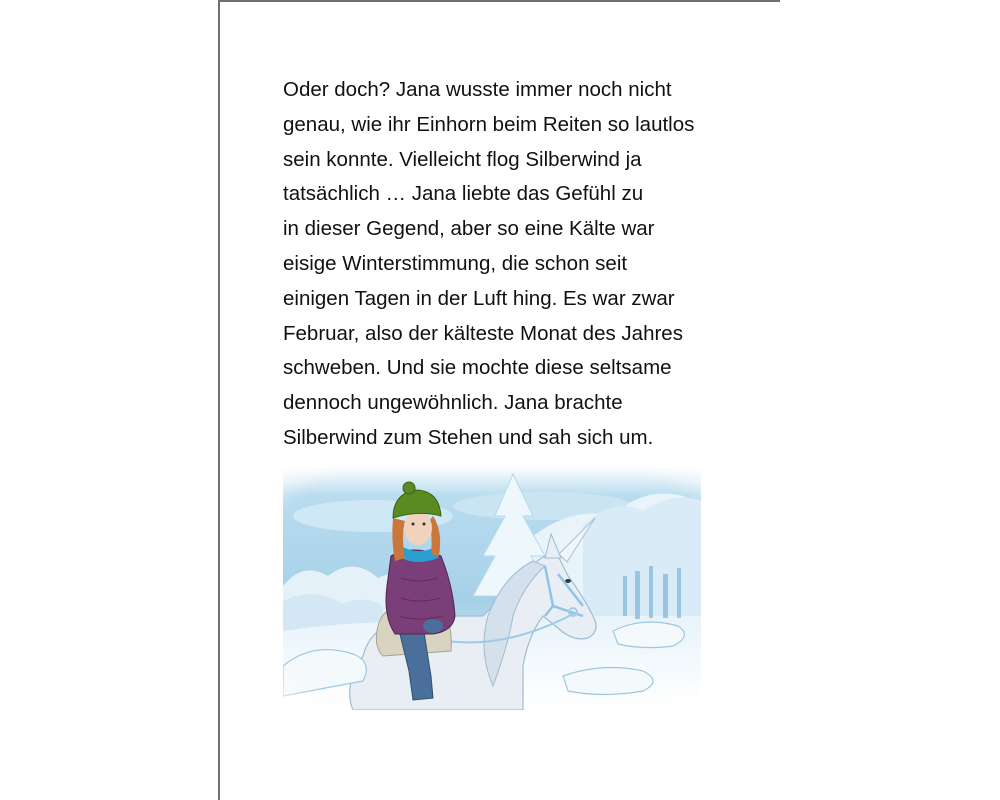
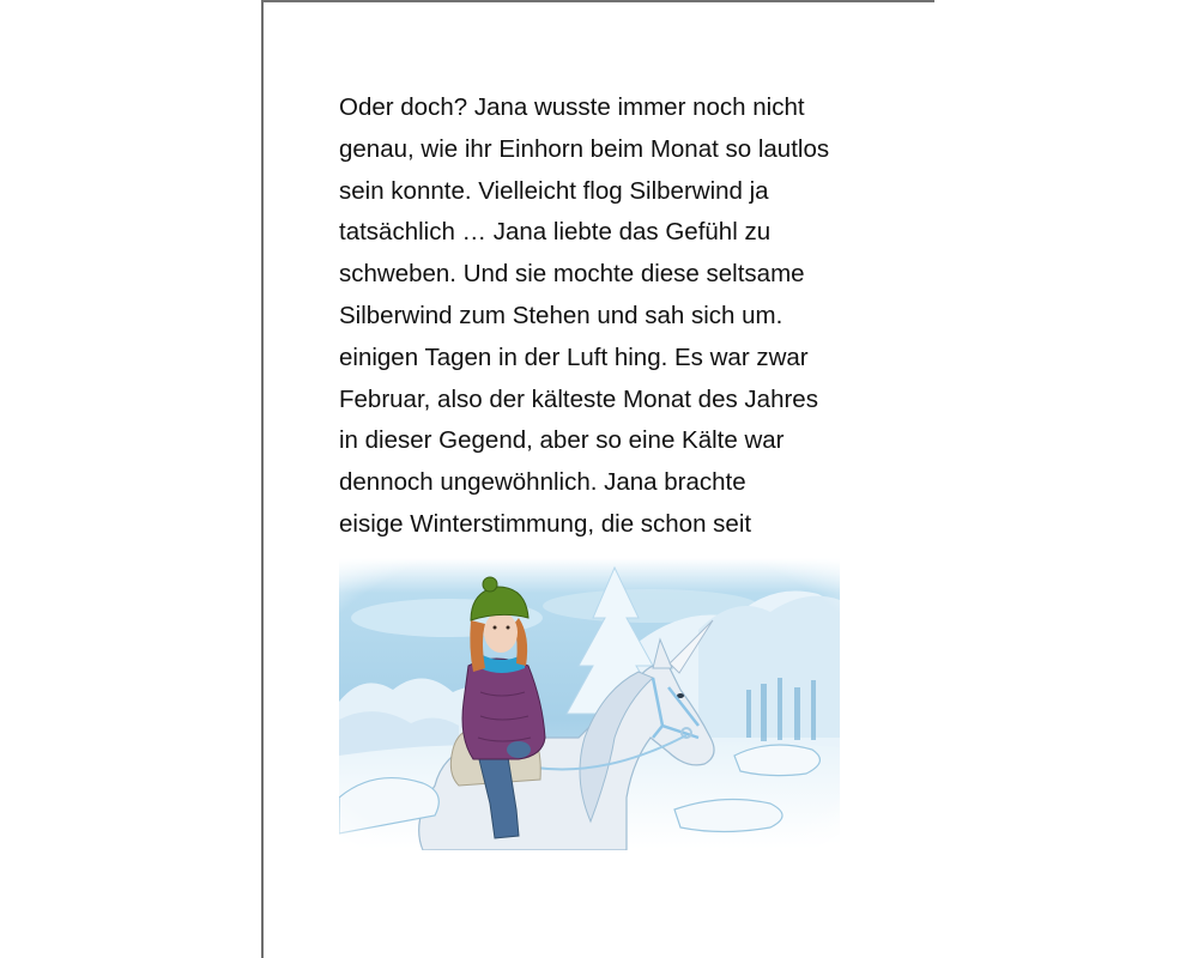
  Oder doch? Jana wusste immer noch nicht
- genau, wie ihr Einhorn beim Reiten so lautlos
+ genau, wie ihr Einhorn beim Monat so lautlos
  sein konnte. Vielleicht flog Silberwind ja
  tatsächlich … Jana liebte das Gefühl zu
- in dieser Gegend, aber so eine Kälte war
+ schweben. Und sie mochte diese seltsame
- eisige Winterstimmung, die schon seit
+ Silberwind zum Stehen und sah sich um.
  einigen Tagen in der Luft hing. Es war zwar
  Februar, also der kälteste Monat des Jahres
- schweben. Und sie mochte diese seltsame
+ in dieser Gegend, aber so eine Kälte war
  dennoch ungewöhnlich. Jana brachte
- Silberwind zum Stehen und sah sich um.
+ eisige Winterstimmung, die schon seit
